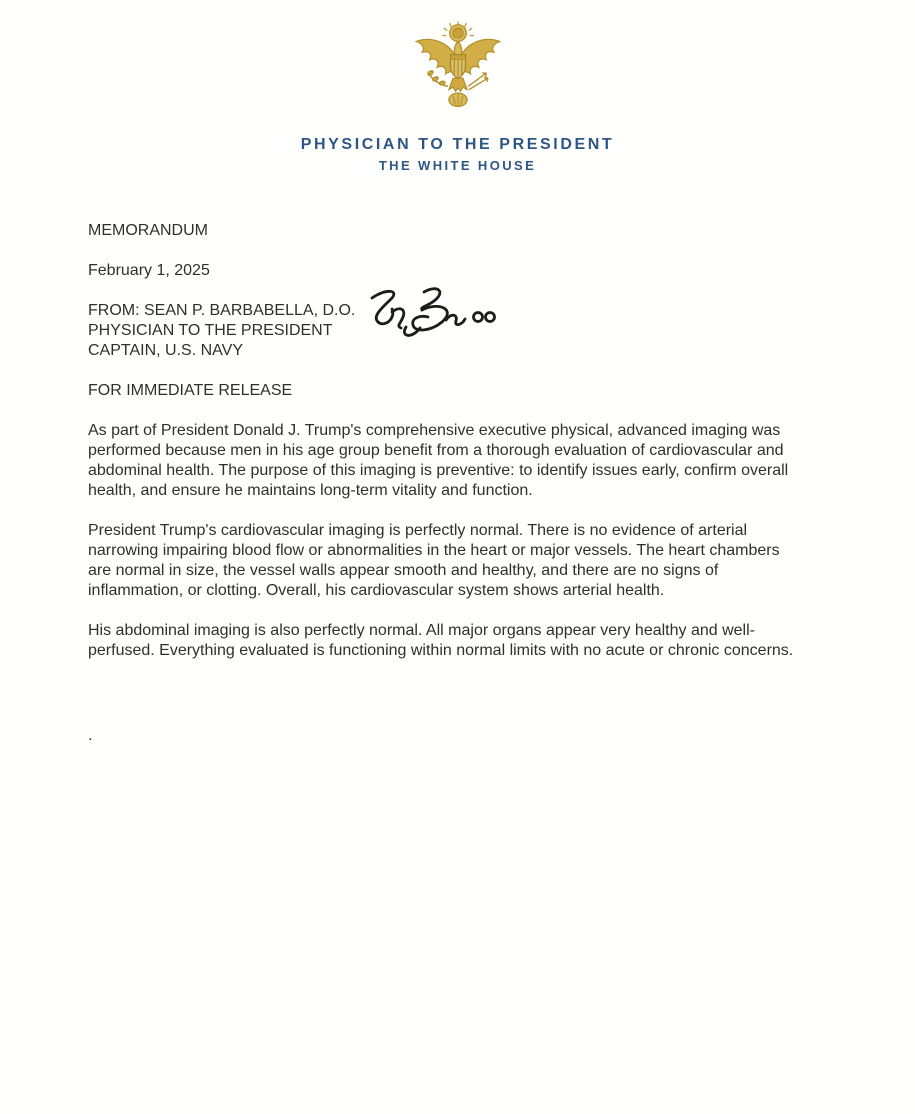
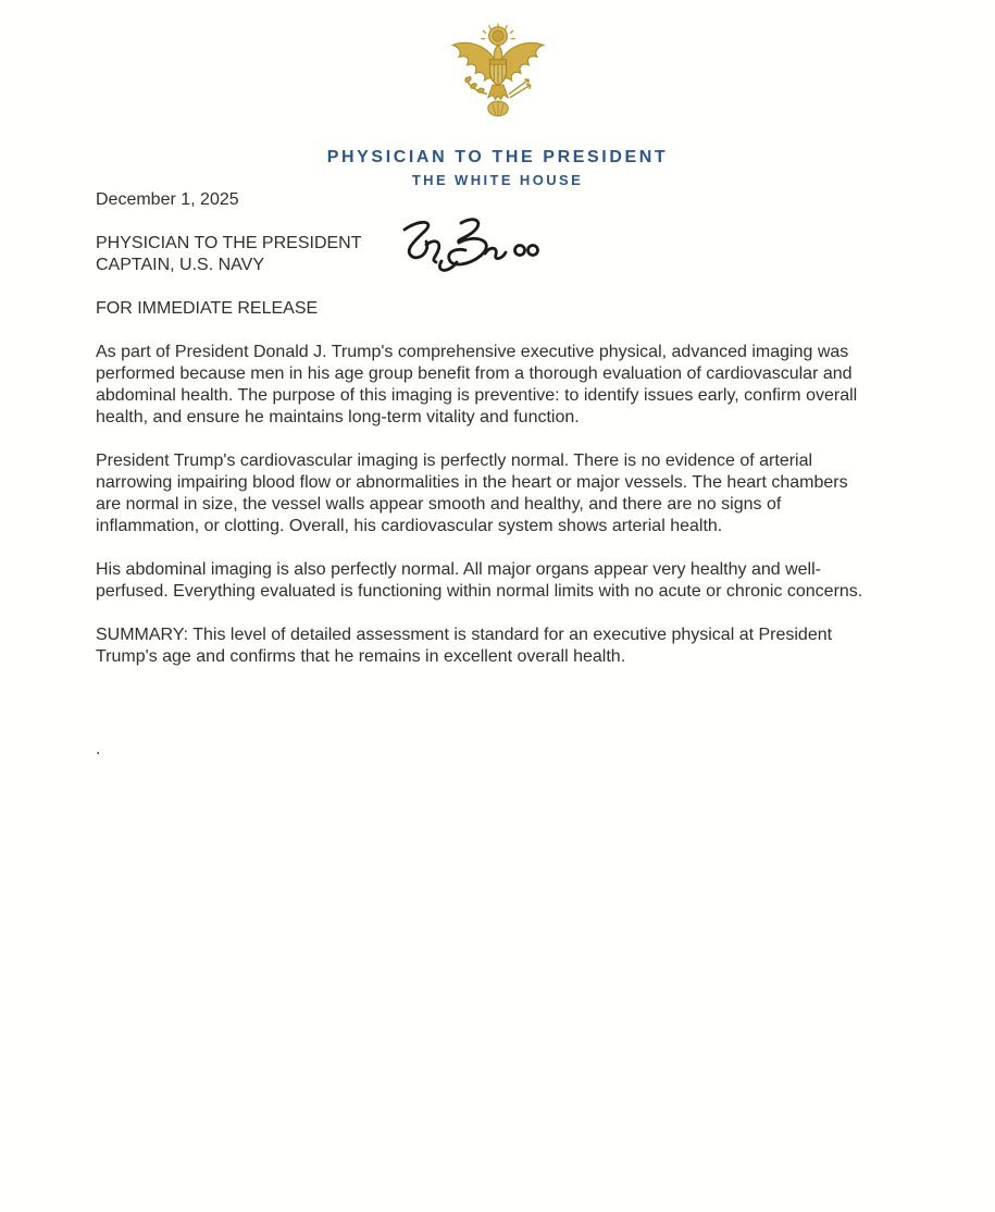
  PHYSICIAN TO THE PRESIDENT
  THE WHITE HOUSE
- MEMORANDUM
- February 1, 2025
+ December 1, 2025
- FROM: SEAN P. BARBABELLA, D.O.
  PHYSICIAN TO THE PRESIDENT
  CAPTAIN, U.S. NAVY
  FOR IMMEDIATE RELEASE
  As part of President Donald J. Trump's comprehensive executive physical, advanced imaging was performed because men in his age group benefit from a thorough evaluation of cardiovascular and abdominal health. The purpose of this imaging is preventive: to identify issues early, confirm overall health, and ensure he maintains long-term vitality and function.
  President Trump's cardiovascular imaging is perfectly normal. There is no evidence of arterial narrowing impairing blood flow or abnormalities in the heart or major vessels. The heart chambers are normal in size, the vessel walls appear smooth and healthy, and there are no signs of inflammation, or clotting. Overall, his cardiovascular system shows arterial health.
  His abdominal imaging is also perfectly normal. All major organs appear very healthy and well-perfused. Everything evaluated is functioning within normal limits with no acute or chronic concerns.
+ SUMMARY: This level of detailed assessment is standard for an executive physical at President Trump's age and confirms that he remains in excellent overall health.
  .
